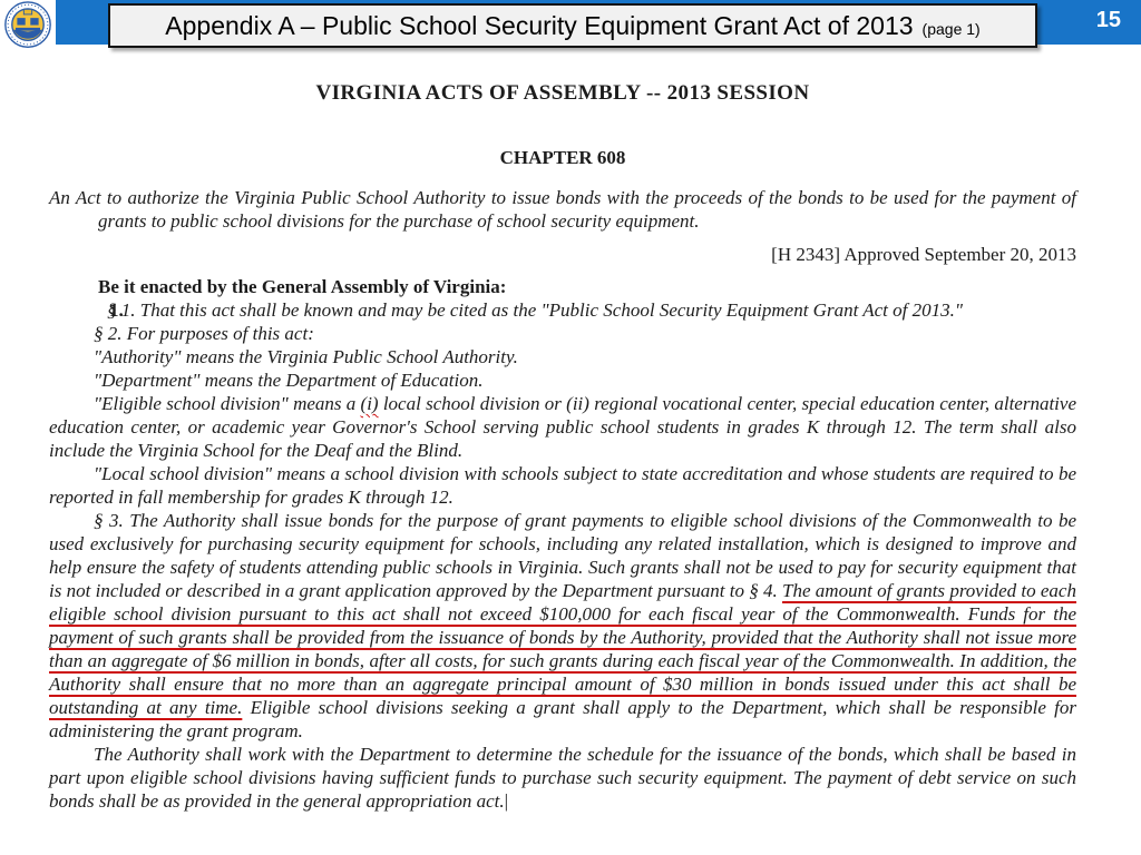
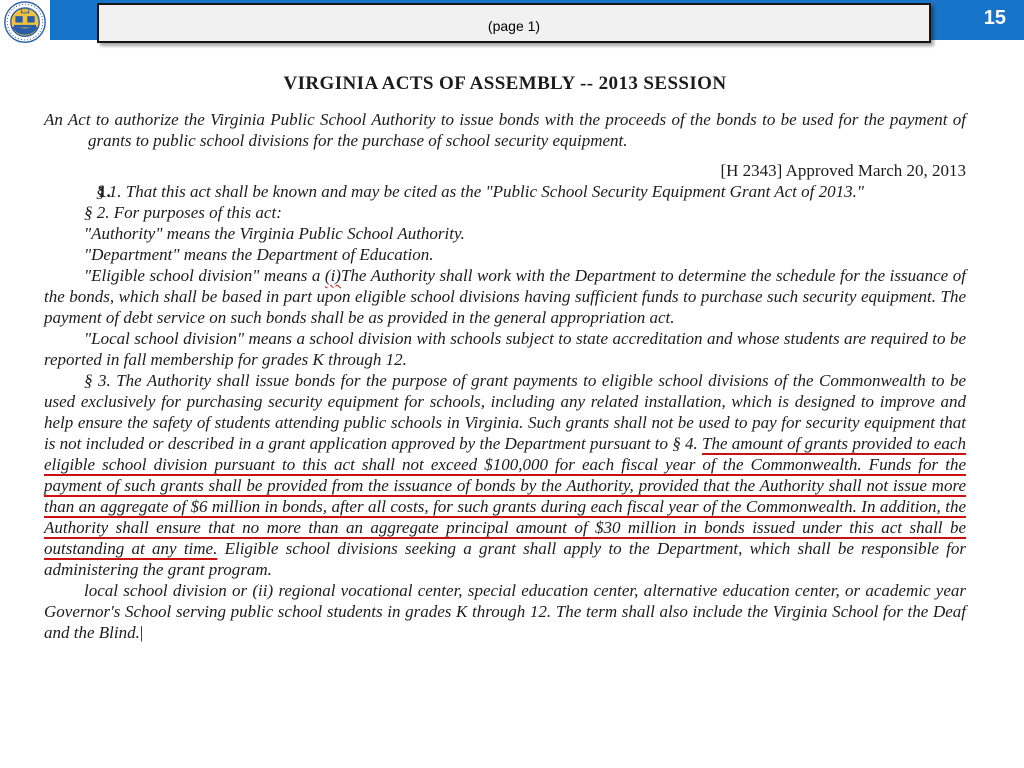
  15
- Appendix A – Public School Security Equipment Grant Act of 2013
  (page 1)
  VIRGINIA ACTS OF ASSEMBLY -- 2013 SESSION
- CHAPTER 608
  An Act to authorize the Virginia Public School Authority to issue bonds with the proceeds of the bonds to be used for the payment of grants to public school divisions for the purchase of school security equipment.
- [H 2343] Approved September 20, 2013
+ [H 2343] Approved March 20, 2013
- Be it enacted by the General Assembly of Virginia:
  1.
  § 1. That this act shall be known and may be cited as the "Public School Security Equipment Grant Act of 2013."
  § 2. For purposes of this act:
  "Authority" means the Virginia Public School Authority.
  "Department" means the Department of Education.
- "Eligible school division" means a (i) local school division or (ii) regional vocational center, special education center, alternative education center, or academic year Governor's School serving public school students in grades K through 12. The term shall also include the Virginia School for the Deaf and the Blind.
+ "Eligible school division" means a (i)The Authority shall work with the Department to determine the schedule for the issuance of the bonds, which shall be based in part upon eligible school divisions having sufficient funds to purchase such security equipment. The payment of debt service on such bonds shall be as provided in the general appropriation act.
  "Local school division" means a school division with schools subject to state accreditation and whose students are required to be reported in fall membership for grades K through 12.
  § 3. The Authority shall issue bonds for the purpose of grant payments to eligible school divisions of the Commonwealth to be used exclusively for purchasing security equipment for schools, including any related installation, which is designed to improve and help ensure the safety of students attending public schools in Virginia. Such grants shall not be used to pay for security equipment that is not included or described in a grant application approved by the Department pursuant to § 4. The amount of grants provided to each eligible school division pursuant to this act shall not exceed $100,000 for each fiscal year of the Commonwealth. Funds for the payment of such grants shall be provided from the issuance of bonds by the Authority, provided that the Authority shall not issue more than an aggregate of $6 million in bonds, after all costs, for such grants during each fiscal year of the Commonwealth. In addition, the Authority shall ensure that no more than an aggregate principal amount of $30 million in bonds issued under this act shall be outstanding at any time. Eligible school divisions seeking a grant shall apply to the Department, which shall be responsible for administering the grant program.
- The Authority shall work with the Department to determine the schedule for the issuance of the bonds, which shall be based in part upon eligible school divisions having sufficient funds to purchase such security equipment. The payment of debt service on such bonds shall be as provided in the general appropriation act.|
+ local school division or (ii) regional vocational center, special education center, alternative education center, or academic year Governor's School serving public school students in grades K through 12. The term shall also include the Virginia School for the Deaf and the Blind.|
